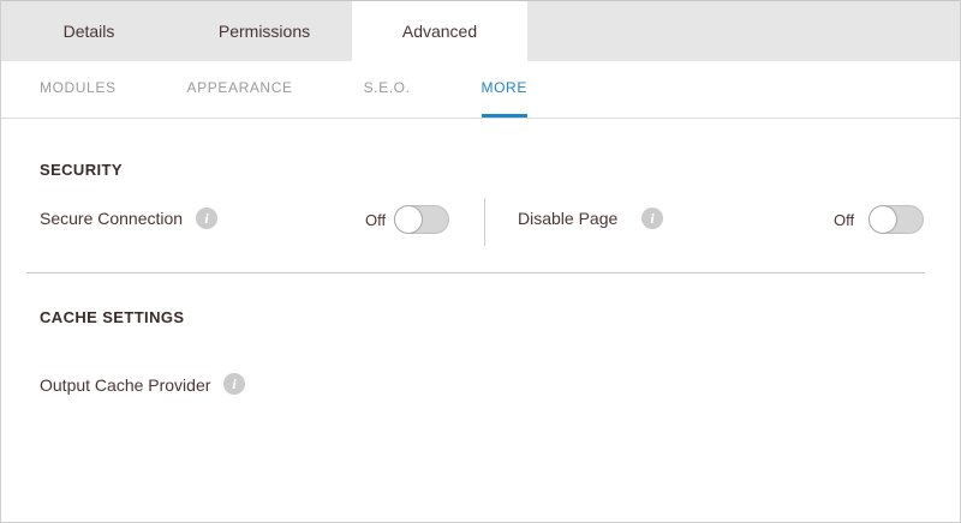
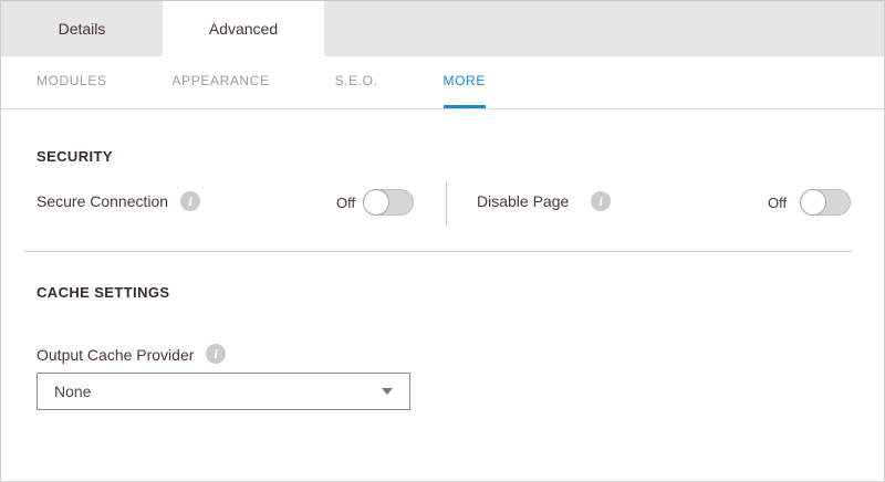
  Details
- Permissions
  Advanced
  MODULES
  APPEARANCE
  S.E.O.
  MORE
  SECURITY
  Secure Connection
  i
  Off
  Disable Page
  i
  Off
  CACHE SETTINGS
  Output Cache Provider
  i
+ None
